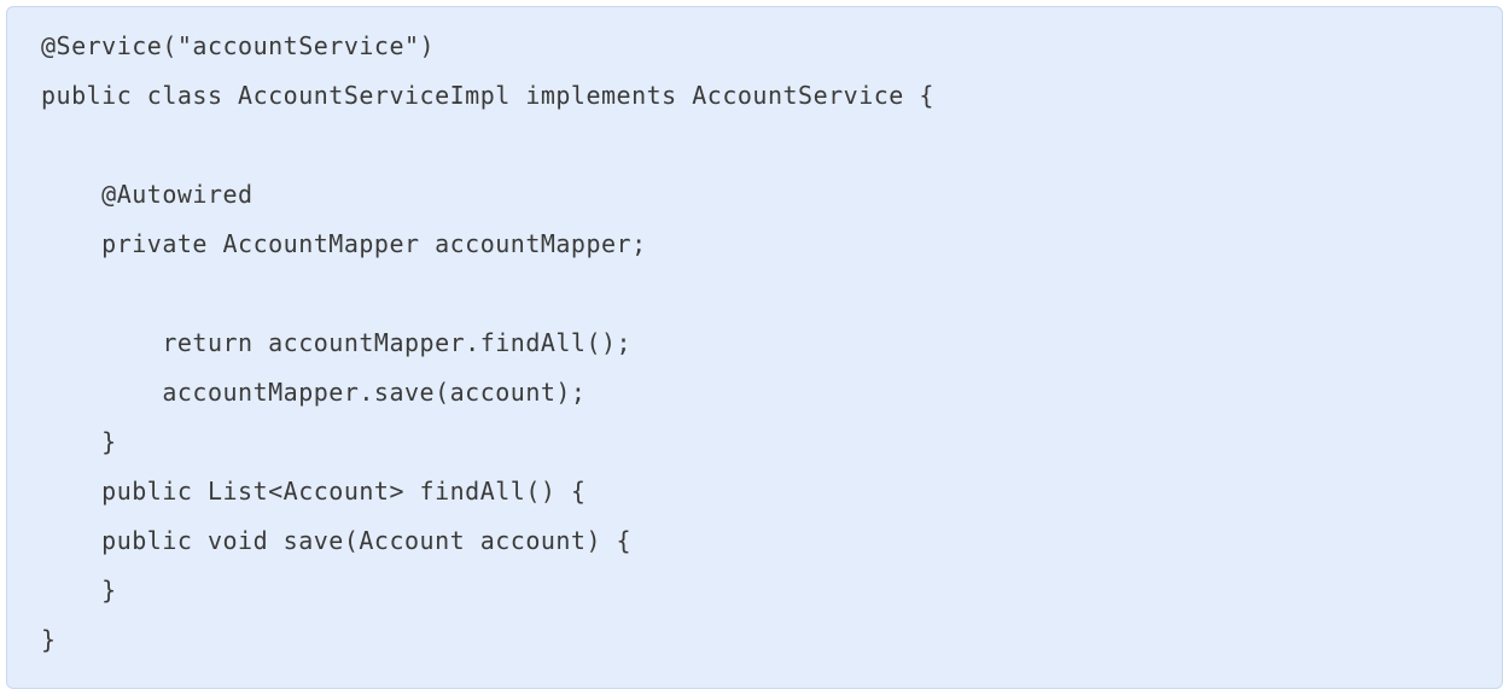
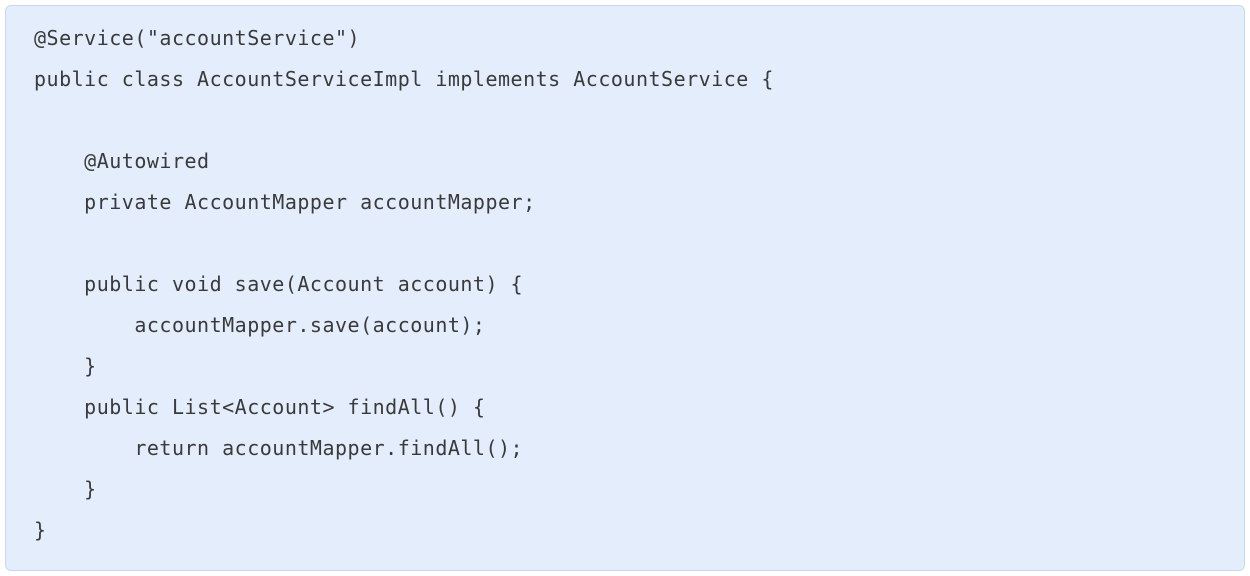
  @Service("accountService")
  public class AccountServiceImpl implements AccountService {
  @Autowired
  private AccountMapper accountMapper;
- return accountMapper.findAll();
+ public void save(Account account) {
  accountMapper.save(account);
  }
  public List<Account> findAll() {
- public void save(Account account) {
+ return accountMapper.findAll();
  }
  }
